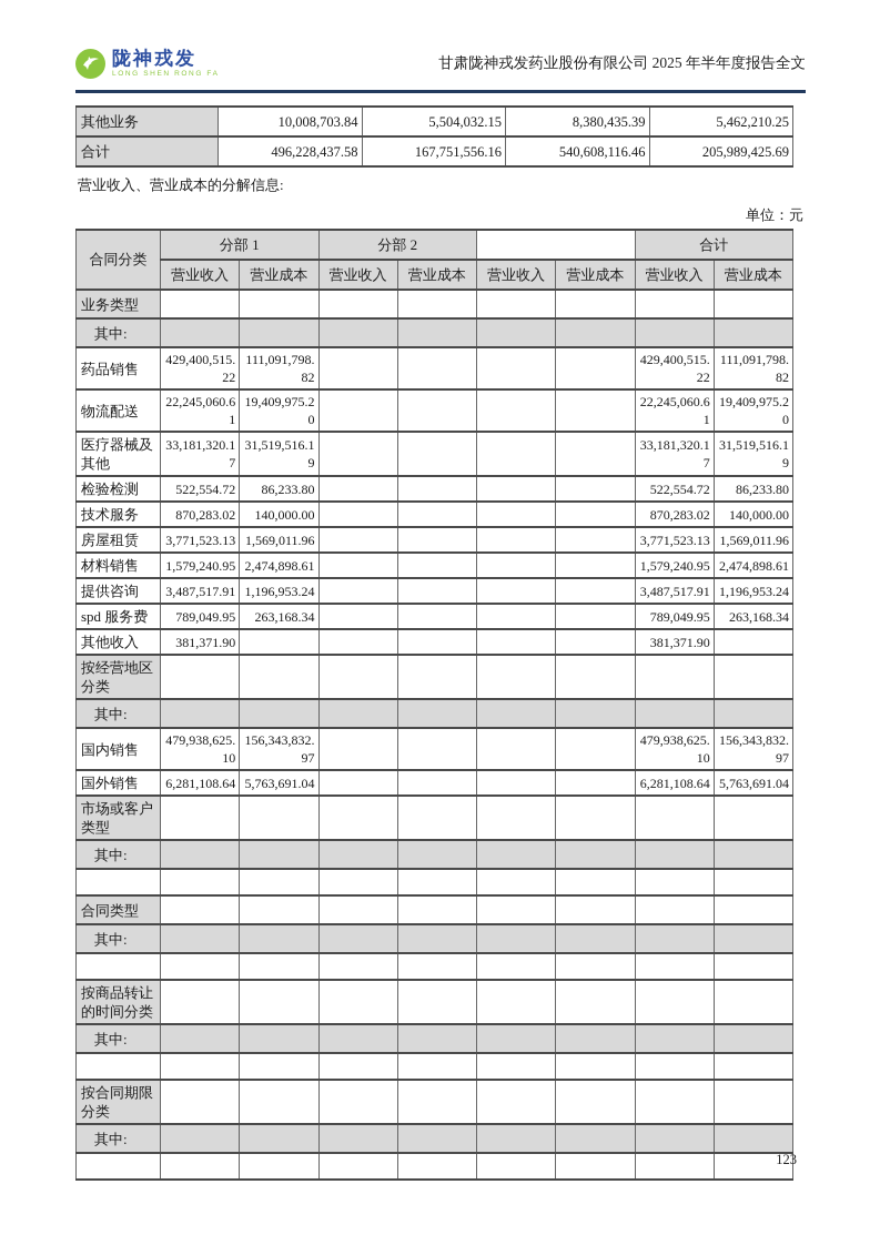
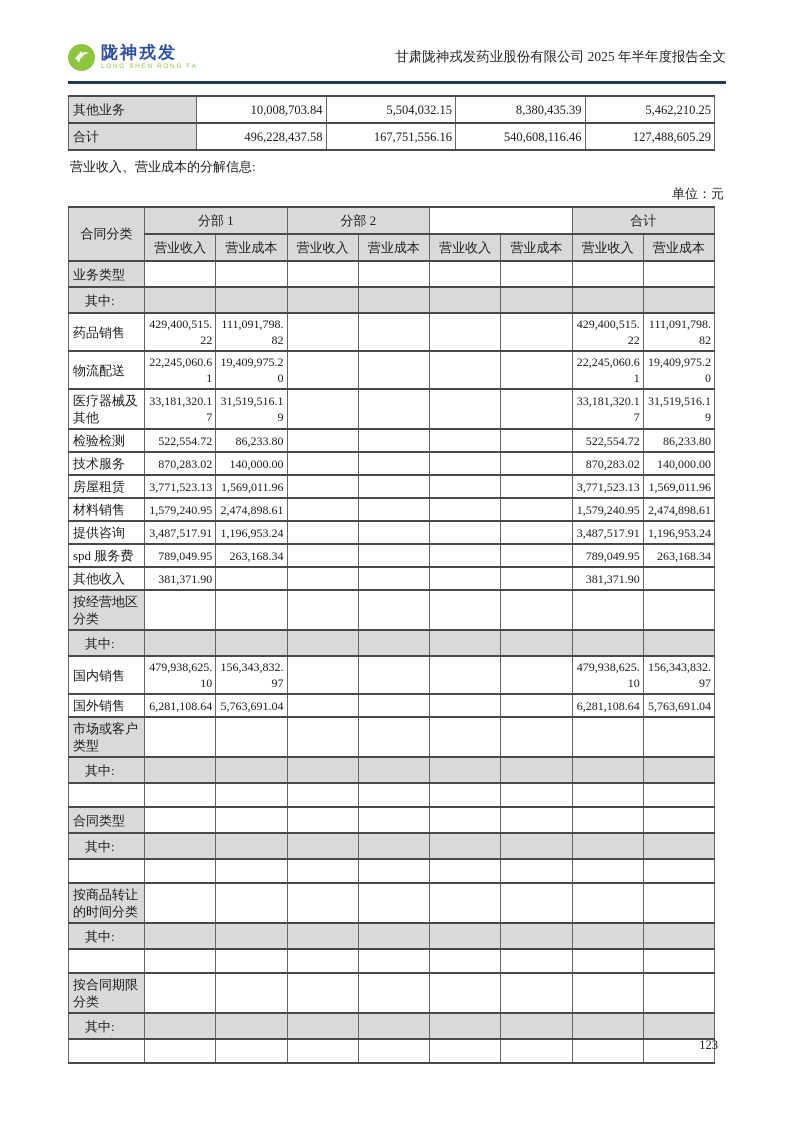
  陇神戎发
  甘肃陇神戎发药业股份有限公司 2025 年半年度报告全文
  其他业务	10,008,703.84	5,504,032.15	8,380,435.39	5,462,210.25
- 合计	496,228,437.58	167,751,556.16	540,608,116.46	205,989,425.69
+ 合计	496,228,437.58	167,751,556.16	540,608,116.46	127,488,605.29
  营业收入、营业成本的分解信息:
  单位：元
  合同分类	分部 1	分部 2		合计
  营业收入	营业成本	营业收入	营业成本	营业收入	营业成本	营业收入	营业成本
  业务类型
  其中:
  药品销售	429,400,515.22	111,091,798.82					429,400,515.22	111,091,798.82
  物流配送	22,245,060.61	19,409,975.20					22,245,060.61	19,409,975.20
  医疗器械及其他	33,181,320.17	31,519,516.19					33,181,320.17	31,519,516.19
  检验检测	522,554.72	86,233.80					522,554.72	86,233.80
  技术服务	870,283.02	140,000.00					870,283.02	140,000.00
  房屋租赁	3,771,523.13	1,569,011.96					3,771,523.13	1,569,011.96
  材料销售	1,579,240.95	2,474,898.61					1,579,240.95	2,474,898.61
  提供咨询	3,487,517.91	1,196,953.24					3,487,517.91	1,196,953.24
  spd 服务费	789,049.95	263,168.34					789,049.95	263,168.34
  其他收入	381,371.90						381,371.90
  按经营地区分类
  其中:
  国内销售	479,938,625.10	156,343,832.97					479,938,625.10	156,343,832.97
  国外销售	6,281,108.64	5,763,691.04					6,281,108.64	5,763,691.04
  市场或客户类型
  其中:
  合同类型
  其中:
  按商品转让的时间分类
  其中:
  按合同期限分类
  其中:
  123
